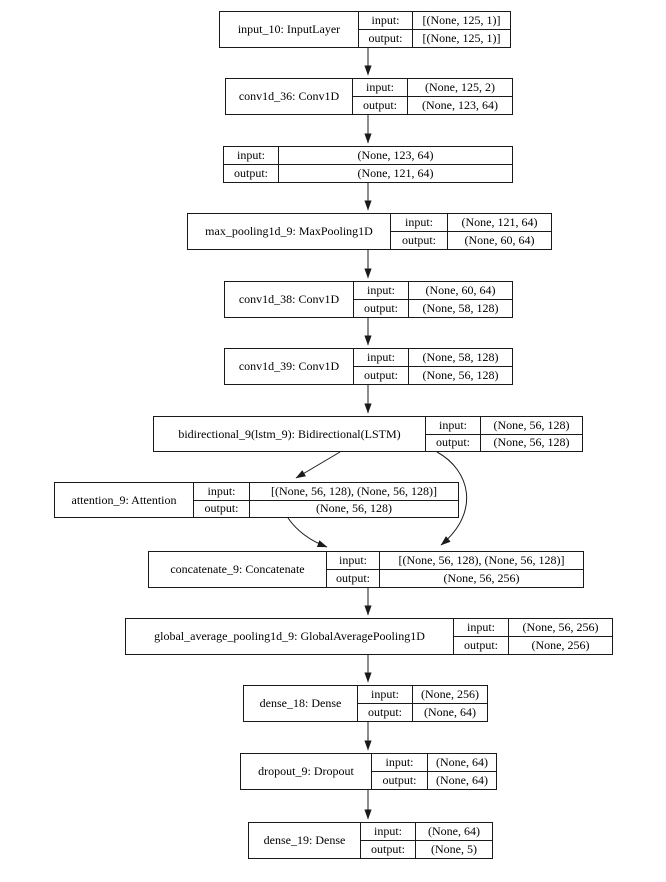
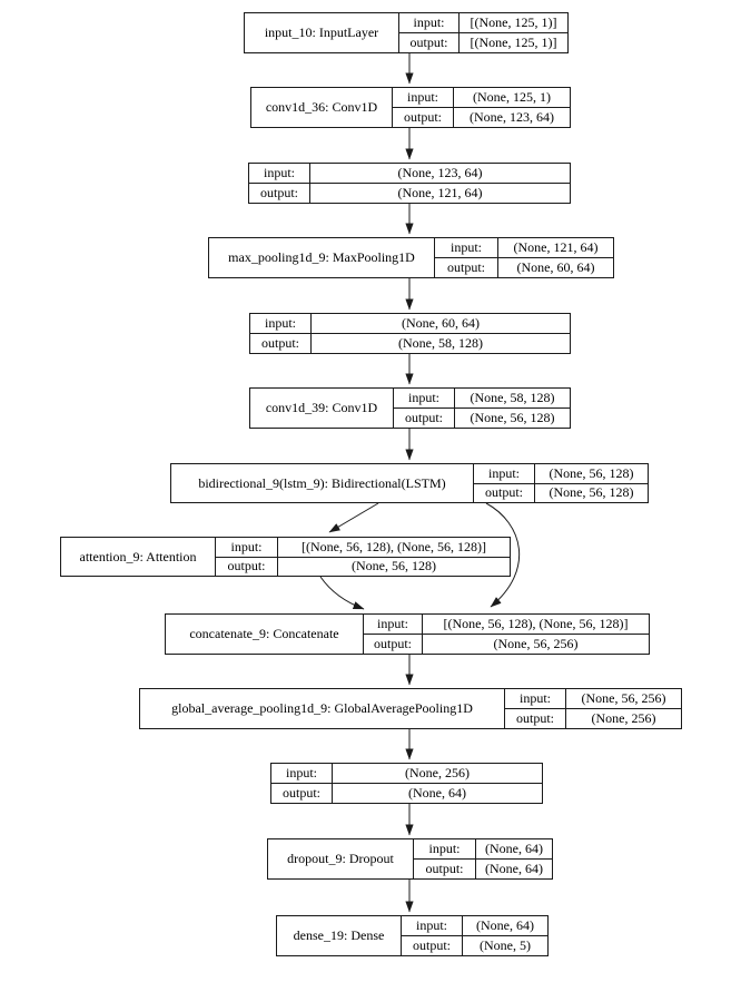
  input_10: InputLayer
  input:
  [(None, 125, 1)]
  output:
  [(None, 125, 1)]
  conv1d_36: Conv1D
  input:
- (None, 125, 2)
+ (None, 125, 1)
  output:
  (None, 123, 64)
  input:
  (None, 123, 64)
  output:
  (None, 121, 64)
  max_pooling1d_9: MaxPooling1D
  input:
  (None, 121, 64)
  output:
  (None, 60, 64)
- conv1d_38: Conv1D
  input:
  (None, 60, 64)
  output:
  (None, 58, 128)
  conv1d_39: Conv1D
  input:
  (None, 58, 128)
  output:
  (None, 56, 128)
  bidirectional_9(lstm_9): Bidirectional(LSTM)
  input:
  (None, 56, 128)
  output:
  (None, 56, 128)
  attention_9: Attention
  input:
  [(None, 56, 128), (None, 56, 128)]
  output:
  (None, 56, 128)
  concatenate_9: Concatenate
  input:
  [(None, 56, 128), (None, 56, 128)]
  output:
  (None, 56, 256)
  global_average_pooling1d_9: GlobalAveragePooling1D
  input:
  (None, 56, 256)
  output:
  (None, 256)
- dense_18: Dense
  input:
  (None, 256)
  output:
  (None, 64)
  dropout_9: Dropout
  input:
  (None, 64)
  output:
  (None, 64)
  dense_19: Dense
  input:
  (None, 64)
  output:
  (None, 5)
